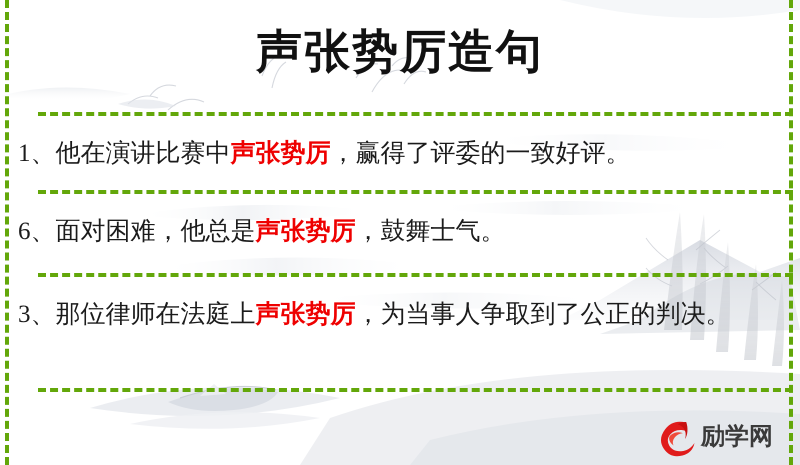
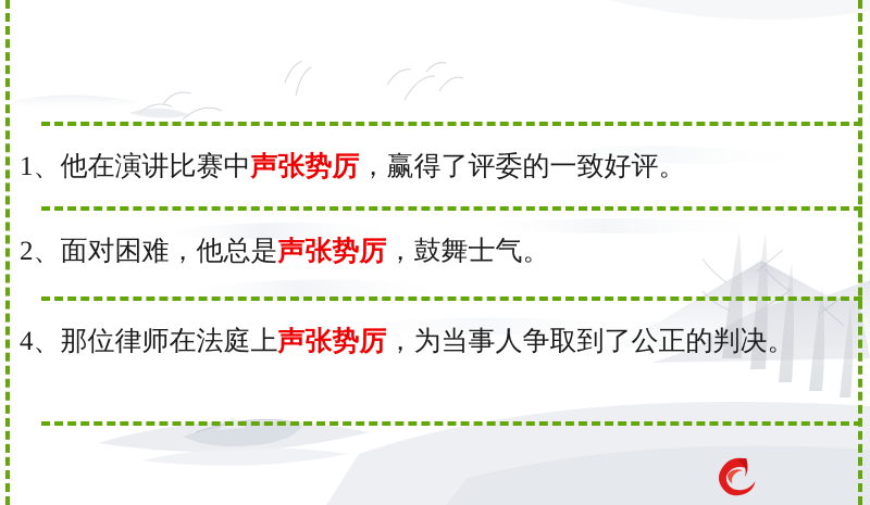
- 声张势厉造句
  1、他在演讲比赛中声张势厉，赢得了评委的一致好评。
- 6、面对困难，他总是声张势厉，鼓舞士气。
+ 2、面对困难，他总是声张势厉，鼓舞士气。
- 3、那位律师在法庭上声张势厉，为当事人争取到了公正的判决。
+ 4、那位律师在法庭上声张势厉，为当事人争取到了公正的判决。
- 励学网
